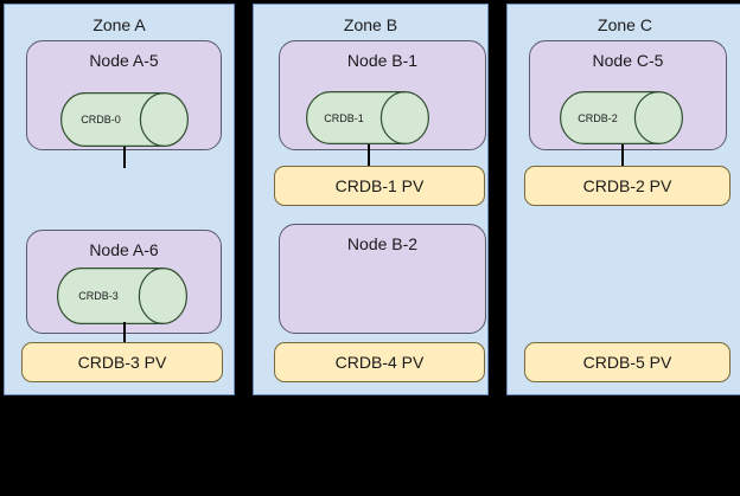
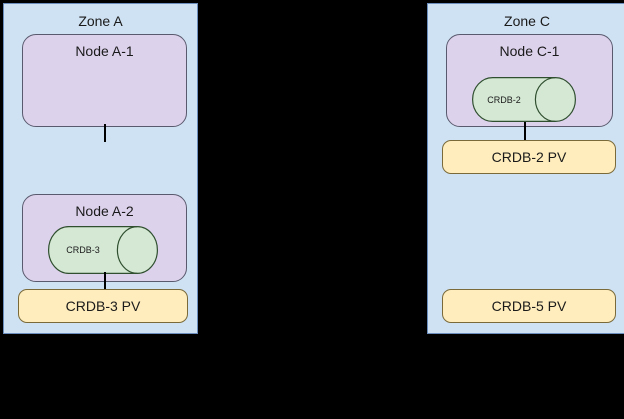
  Zone A
- Node A-5
+ Node A-1
- CRDB-0
- Node A-6
+ Node A-2
  CRDB-3
  CRDB-3 PV
- Zone B
- Node B-1
- CRDB-1
- Node B-2
- CRDB-1 PV
- CRDB-4 PV
  Zone C
- Node C-5
+ Node C-1
  CRDB-2
  CRDB-2 PV
  CRDB-5 PV
